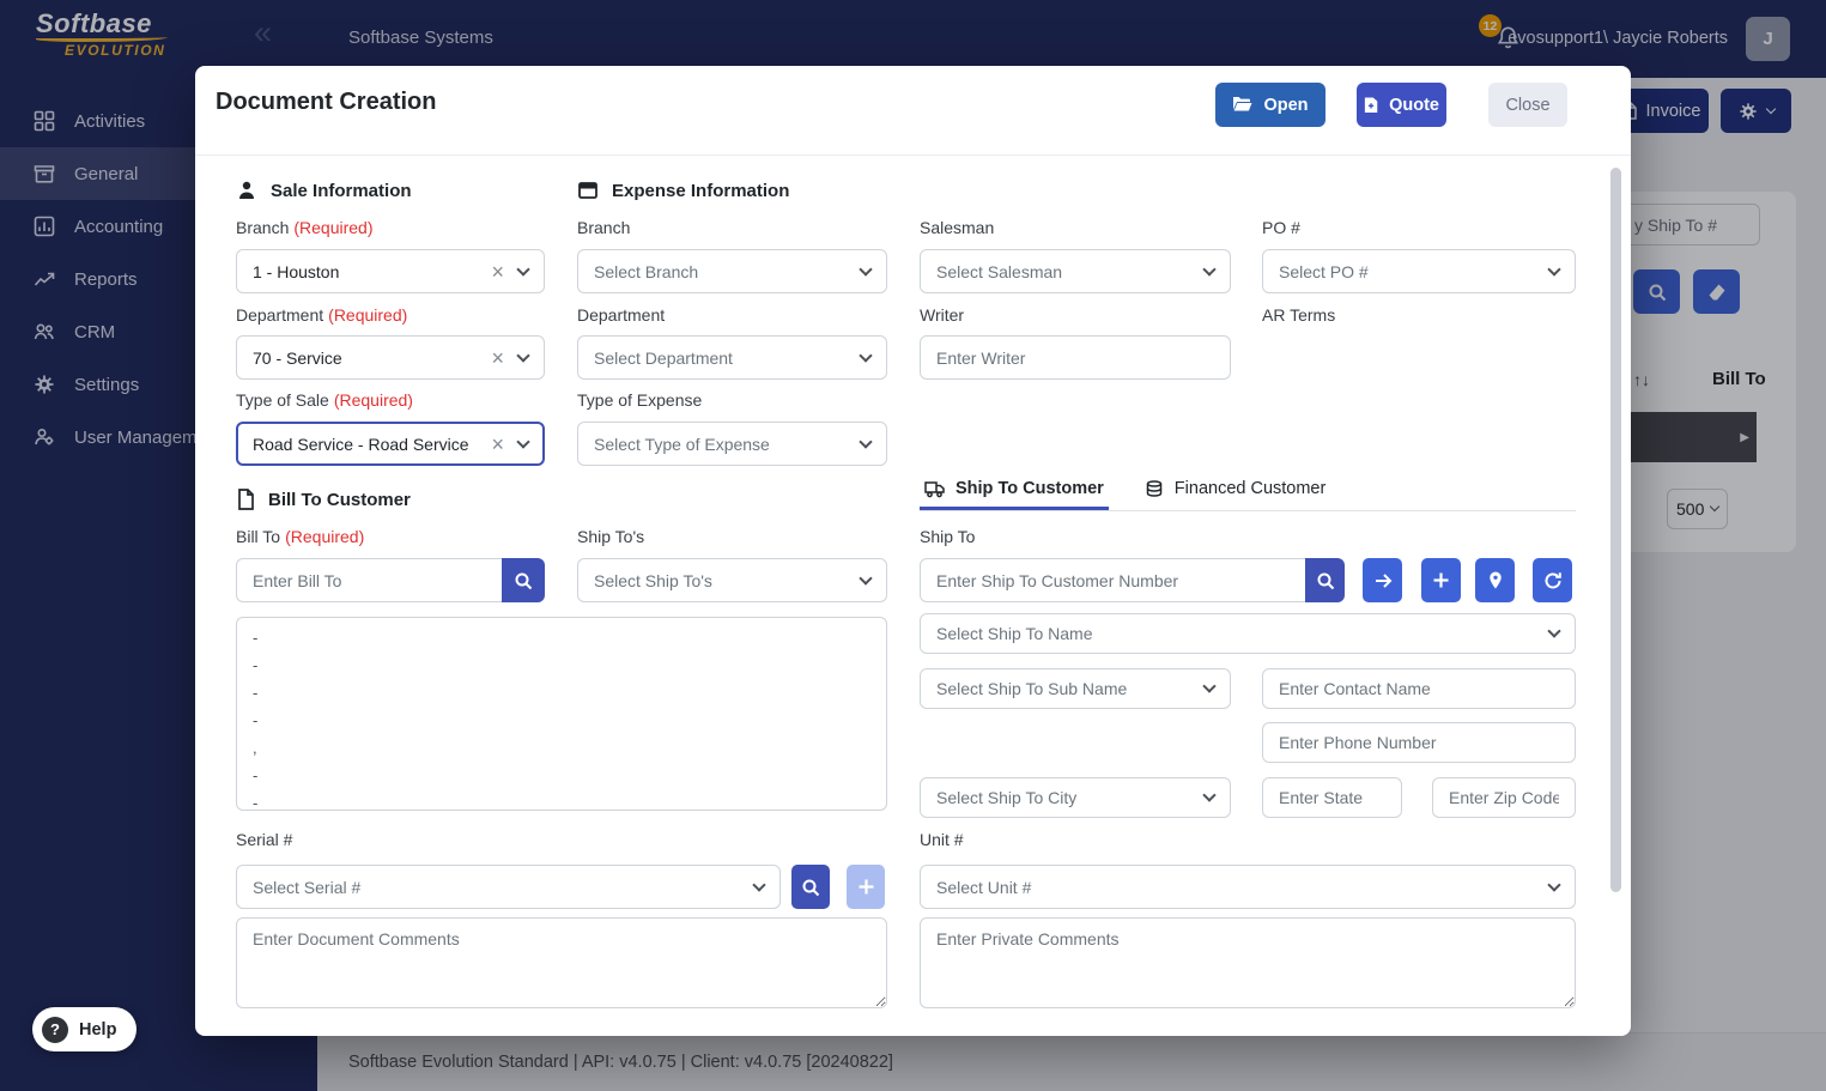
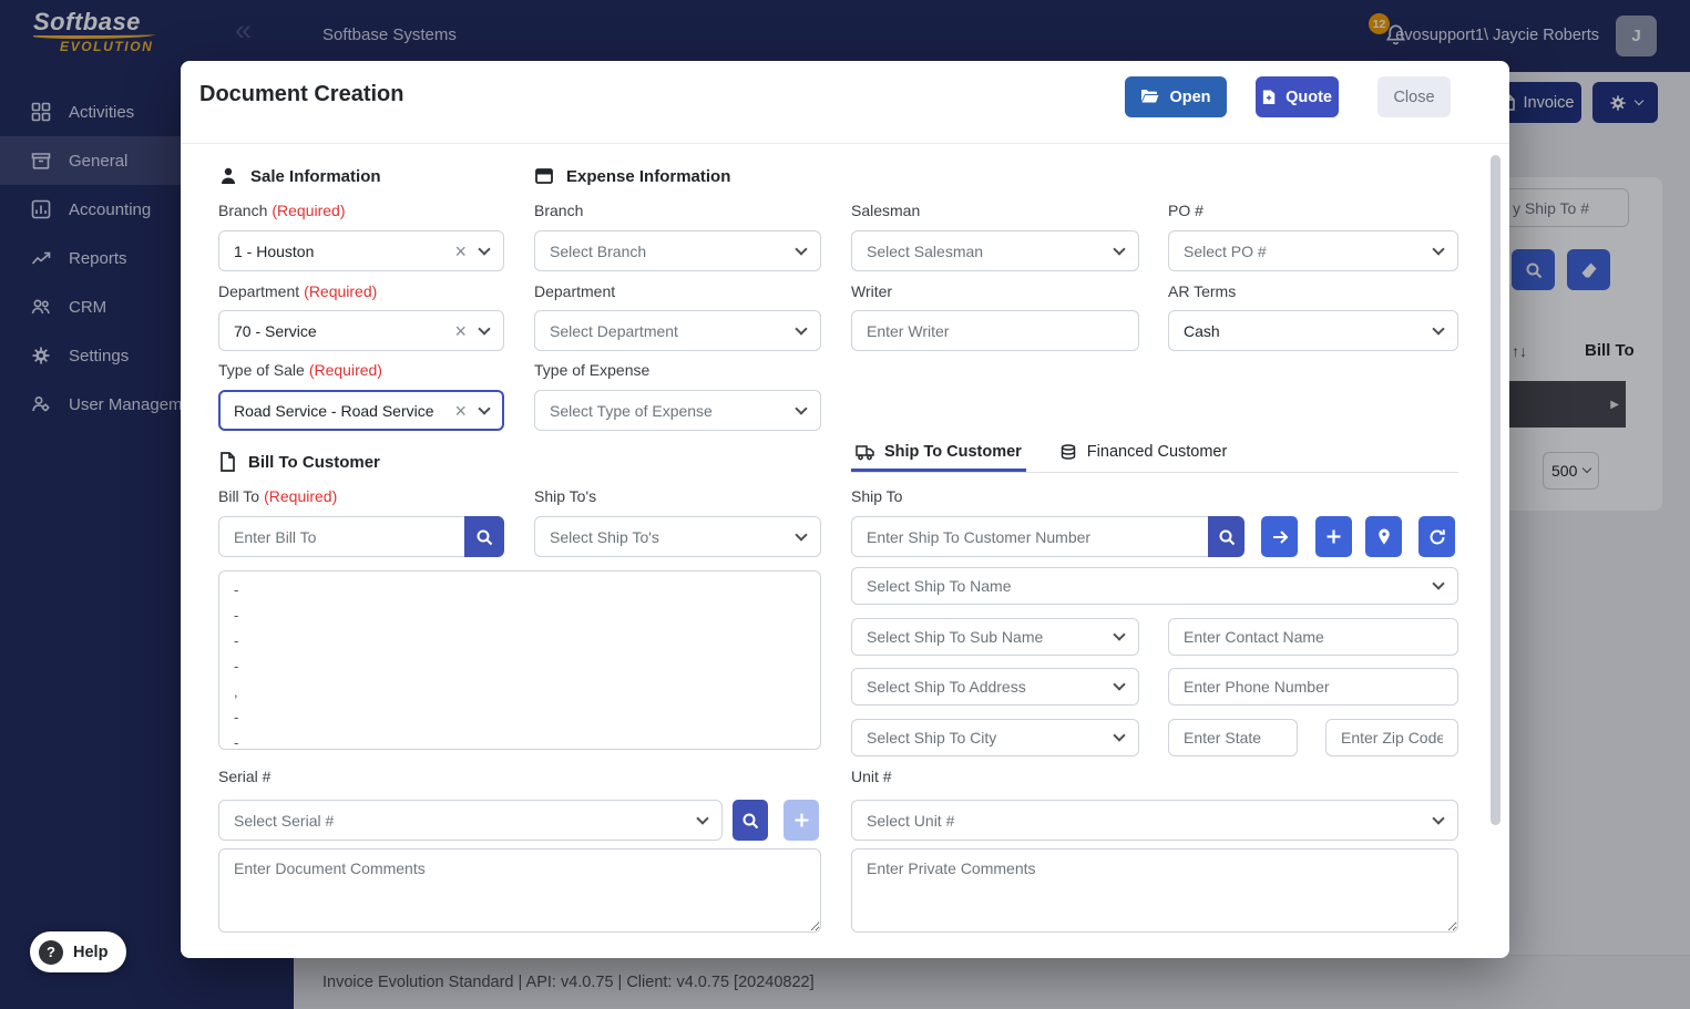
  Softbase
  EVOLUTION
  «
  Softbase Systems
  12
  evosupport1\ Jaycie Roberts
  J
  Activities
  General
  Accounting
  Reports
  CRM
  Settings
  User Managem
  Invoice
  y Ship To #
  ↑↓
  Bill To
  ▶
  500
- Softbase Evolution Standard | API: v4.0.75 | Client: v4.0.75 [20240822]
+ Invoice Evolution Standard | API: v4.0.75 | Client: v4.0.75 [20240822]
  ?
  Help
  Document Creation
  Open
  Quote
  Close
  Sale Information
  Expense Information
  Branch (Required)
  Branch
  Salesman
  PO #
  1 - Houston
  ×
  Select Branch
  Select Salesman
  Select PO #
  Department (Required)
  Department
  Writer
  AR Terms
  70 - Service
  ×
  Select Department
  Enter Writer
+ Cash
  Type of Sale (Required)
  Type of Expense
  Road Service - Road Service
  ×
  Select Type of Expense
  Bill To Customer
  Ship To Customer
  Financed Customer
  Bill To (Required)
  Ship To's
  Ship To
  Enter Bill To
  Select Ship To's
  Enter Ship To Customer Number
  -
  -
  -
  -
  ,
  -
  -
  Select Ship To Name
  Select Ship To Sub Name
  Enter Contact Name
+ Select Ship To Address
  Enter Phone Number
  Select Ship To City
  Enter State
  Enter Zip Code
  Serial #
  Unit #
  Select Serial #
  Select Unit #
  Enter Document Comments
  Enter Private Comments
